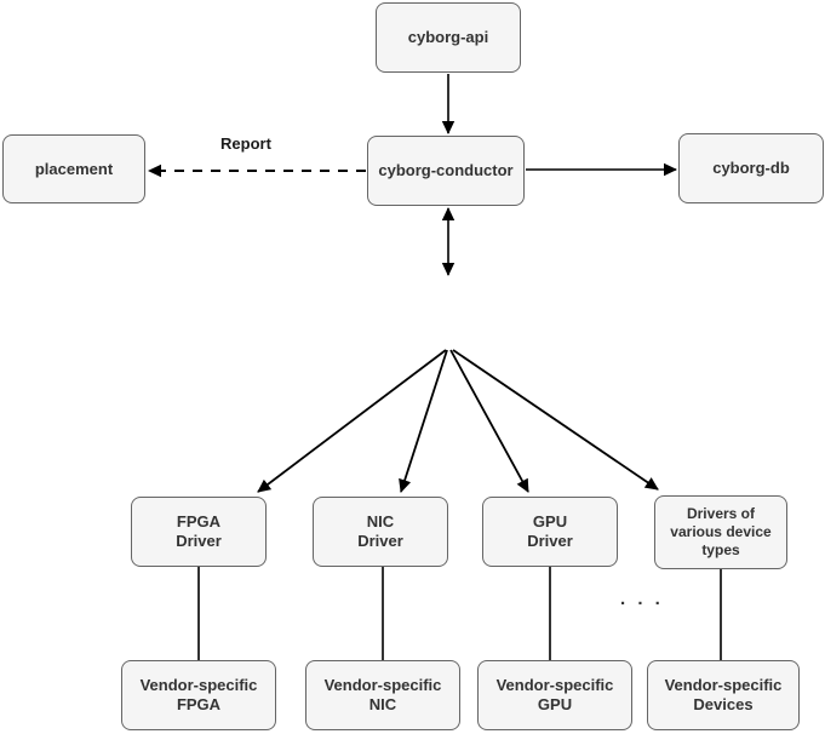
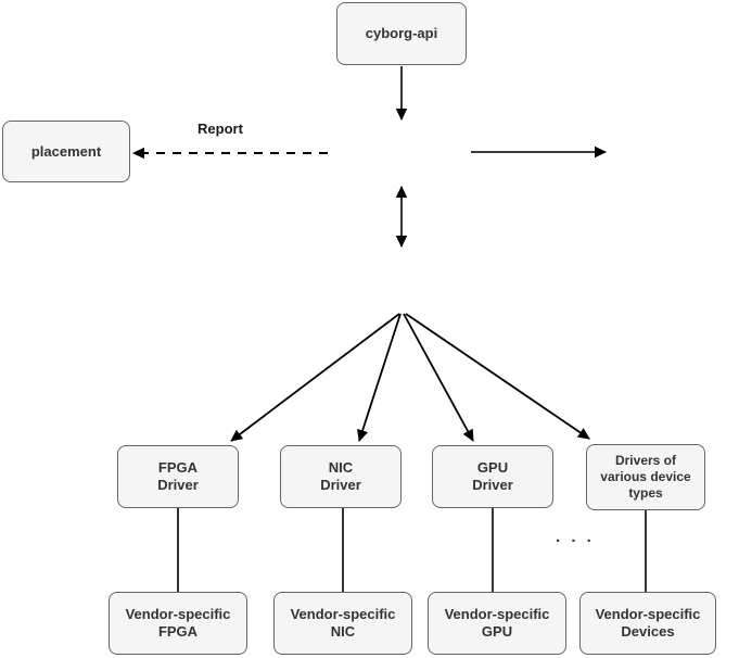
  cyborg-api
  placement
- cyborg-conductor
- cyborg-db
  FPGA
  Driver
  NIC
  Driver
  GPU
  Driver
  Drivers of
  various device
  types
  Vendor-specific
  FPGA
  Vendor-specific
  NIC
  Vendor-specific
  GPU
  Vendor-specific
  Devices
  Report
  . . .
